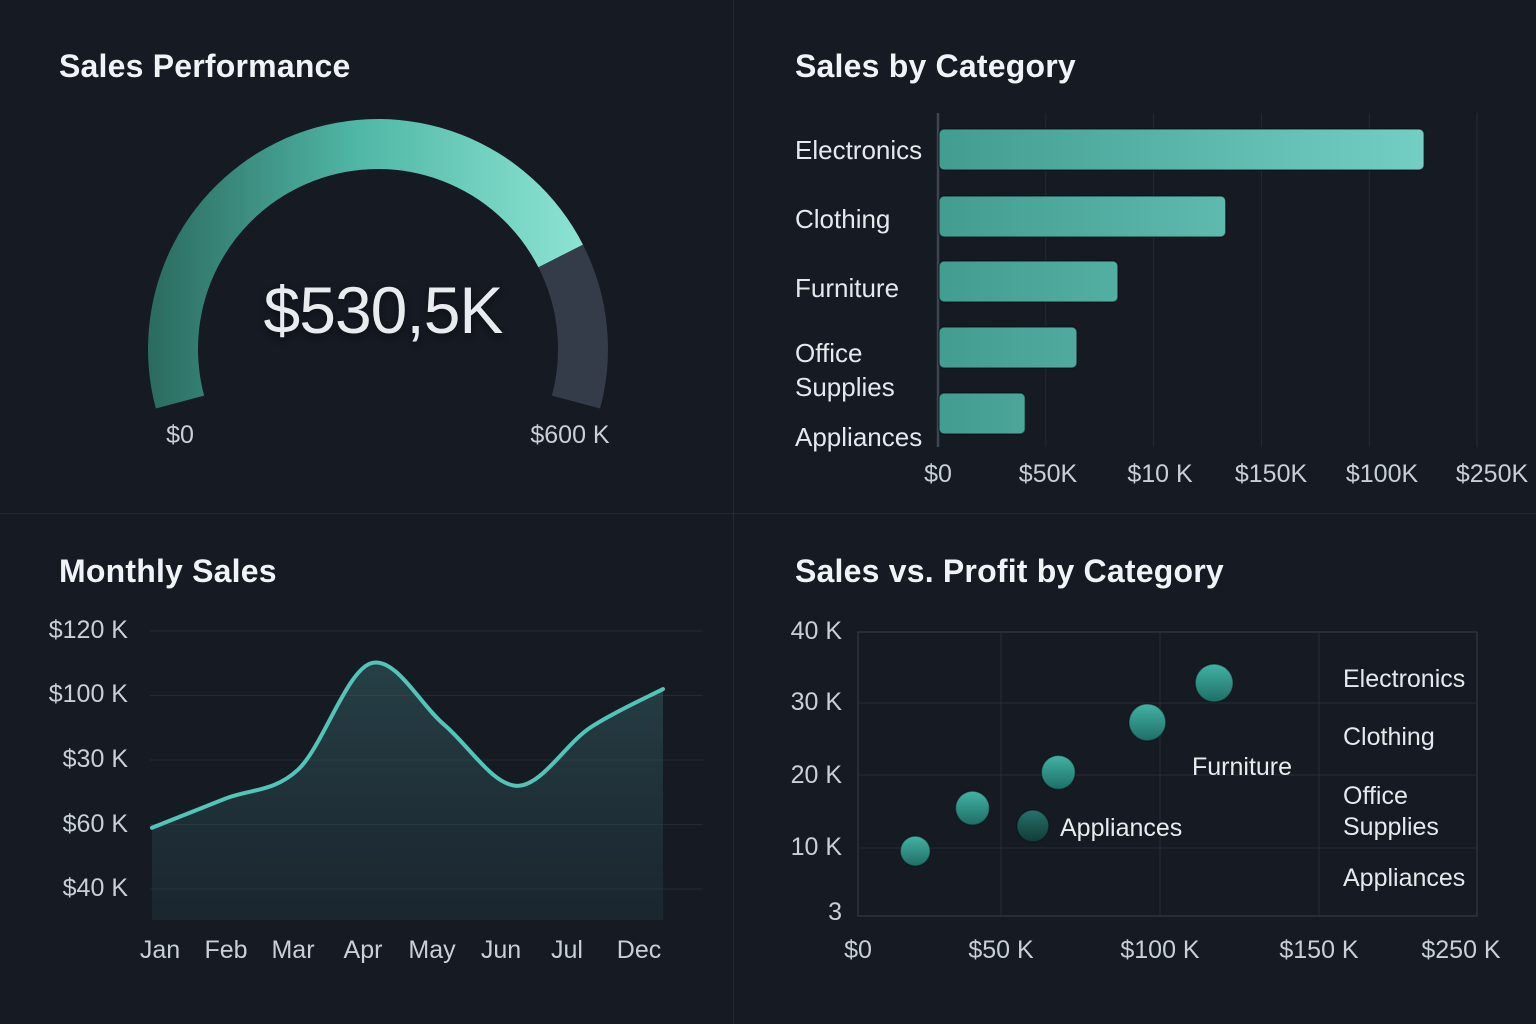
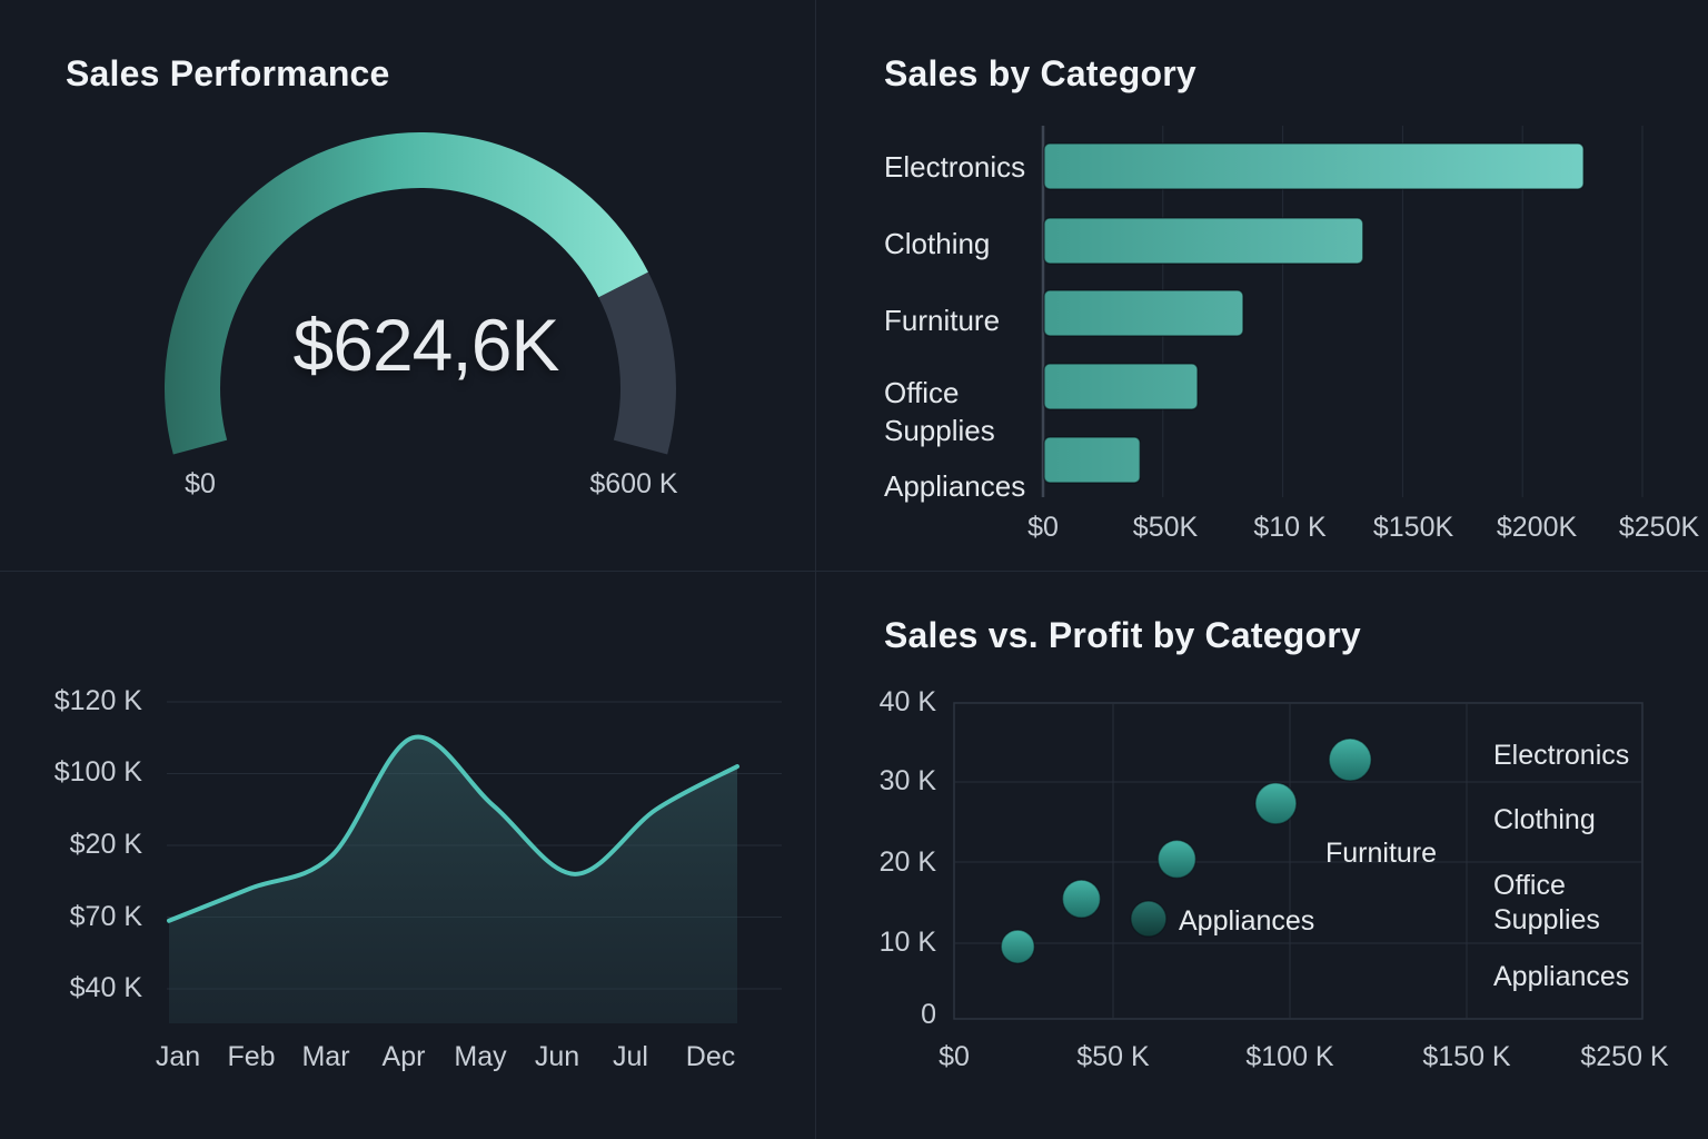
  Sales Performance
- $530,5K
+ $624,6K
  $0
  $600 K
  Sales by Category
  Electronics
  Clothing
  Furniture
  Office Supplies
  Appliances
  $0
  $50K
  $10 K
  $150K
- $100K
+ $200K
  $250K
- Monthly Sales
  $120 K
  $100 K
- $30 K
+ $20 K
- $60 K
+ $70 K
  $40 K
  Jan
  Feb
  Mar
  Apr
  May
  Jun
  Jul
  Dec
  Sales vs. Profit by Category
  40 K
  30 K
  20 K
  10 K
- 3
+ 0
  $0
  $50 K
  $100 K
  $150 K
  $250 K
  Furniture
  Appliances
  Electronics
  Clothing
  Office Supplies
  Appliances
